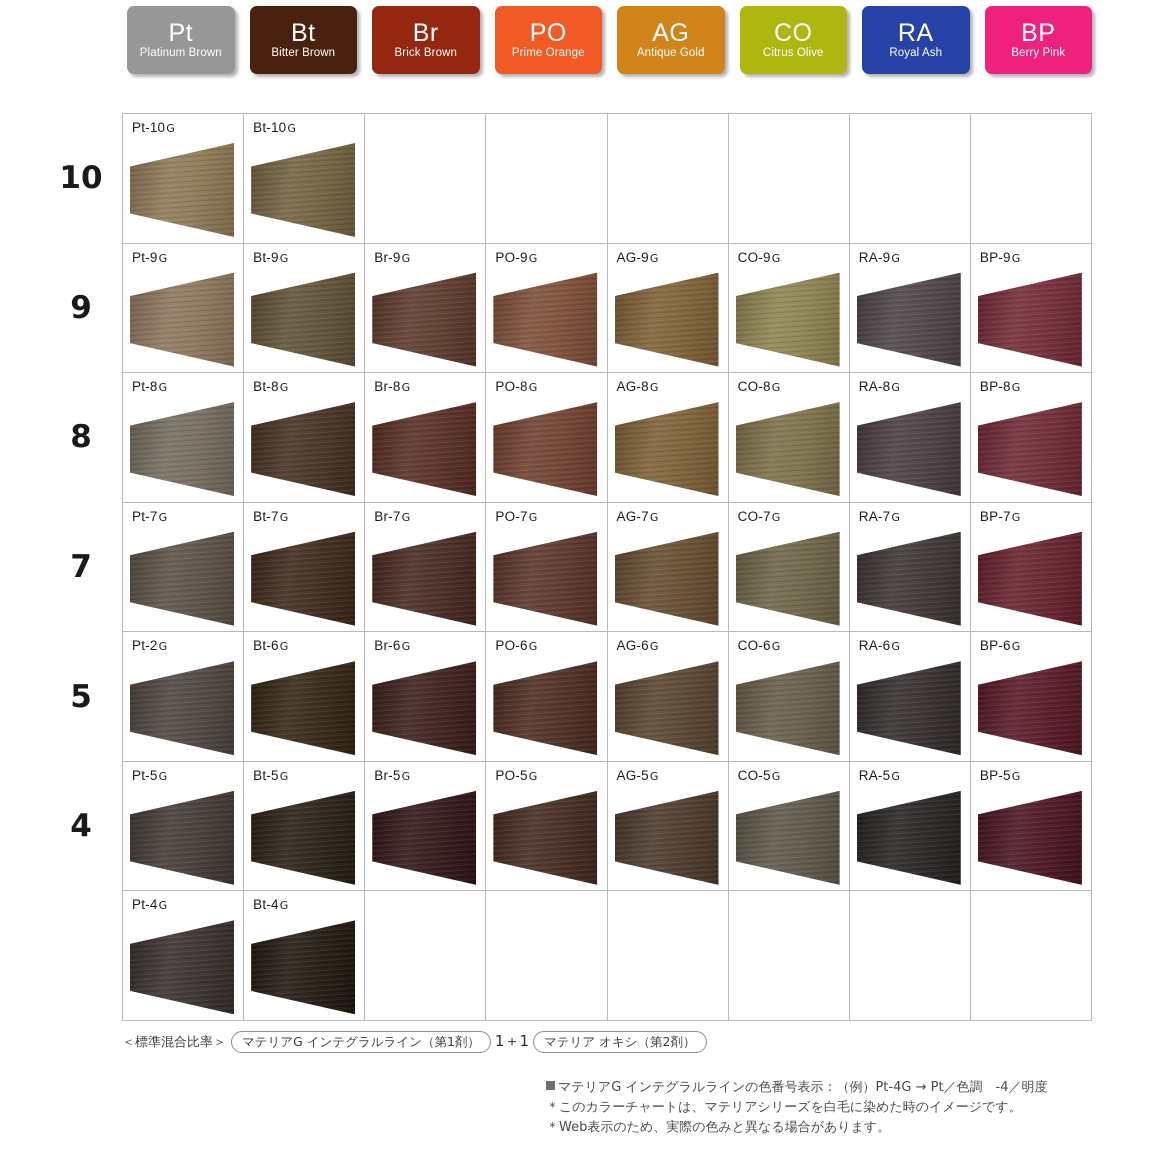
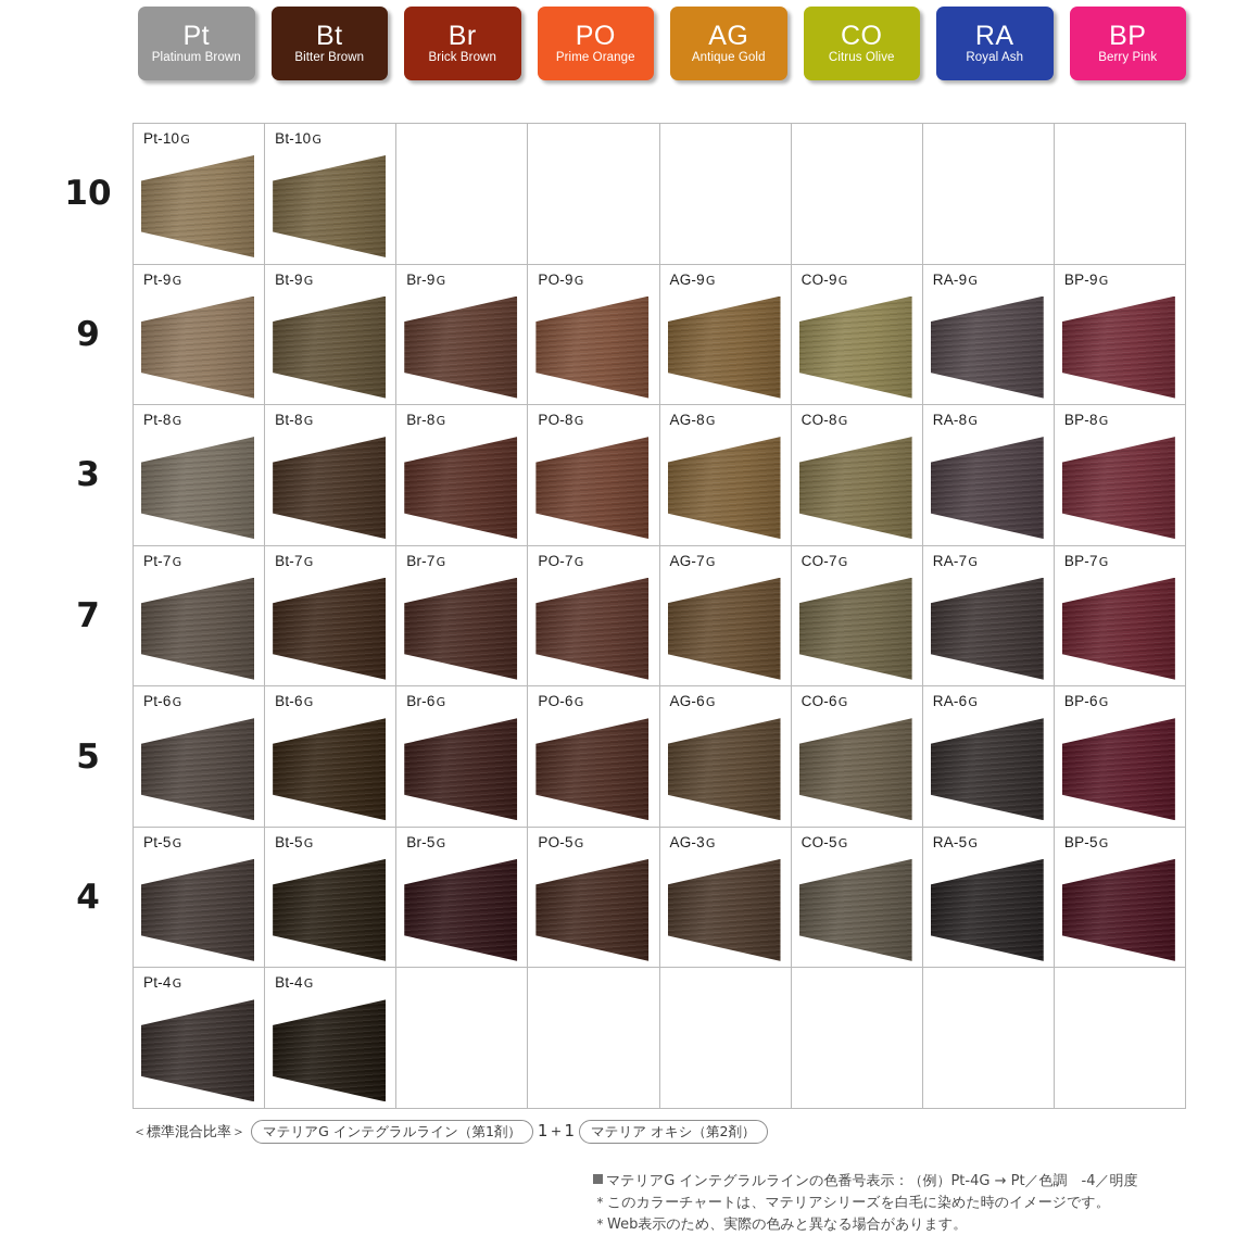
  Pt
  Platinum Brown
  Bt
  Bitter Brown
  Br
  Brick Brown
  PO
  Prime Orange
  AG
  Antique Gold
  CO
  Citrus Olive
  RA
  Royal Ash
  BP
  Berry Pink
  10
  9
- 8
+ 3
  7
  5
  4
  Pt-10G
  Bt-10G
  Pt-9G
  Bt-9G
  Br-9G
  PO-9G
  AG-9G
  CO-9G
  RA-9G
  BP-9G
  Pt-8G
  Bt-8G
  Br-8G
  PO-8G
  AG-8G
  CO-8G
  RA-8G
  BP-8G
  Pt-7G
  Bt-7G
  Br-7G
  PO-7G
  AG-7G
  CO-7G
  RA-7G
  BP-7G
- Pt-2G
+ Pt-6G
  Bt-6G
  Br-6G
  PO-6G
  AG-6G
  CO-6G
  RA-6G
  BP-6G
  Pt-5G
  Bt-5G
  Br-5G
  PO-5G
- AG-5G
+ AG-3G
  CO-5G
  RA-5G
  BP-5G
  Pt-4G
  Bt-4G
  ＜標準混合比率＞
  マテリアG インテグラルライン（第1剤）
  1＋1
  マテリア オキシ（第2剤）
  マテリアG インテグラルラインの色番号表示：（例）Pt-4G → Pt／色調 -4／明度
  ＊このカラーチャートは、マテリアシリーズを白毛に染めた時のイメージです。
  ＊Web表示のため、実際の色みと異なる場合があります。
